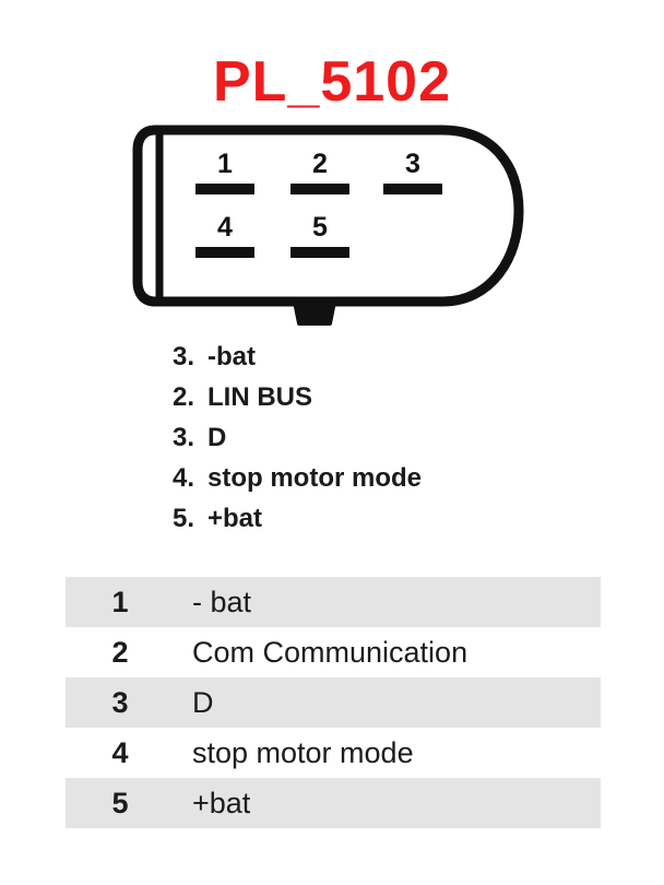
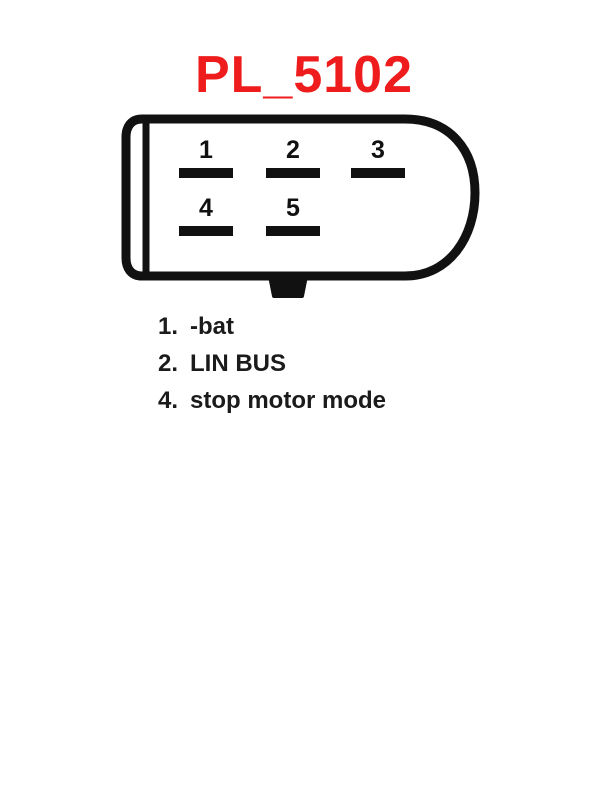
  PL_5102
  1
  2
  3
  4
  5
- 3. -bat
+ 1. -bat
  2. LIN BUS
- 3. D
  4. stop motor mode
- 5. +bat
- 1	- bat
- 2	Com Communication
- 3	D
- 4	stop motor mode
- 5	+bat
